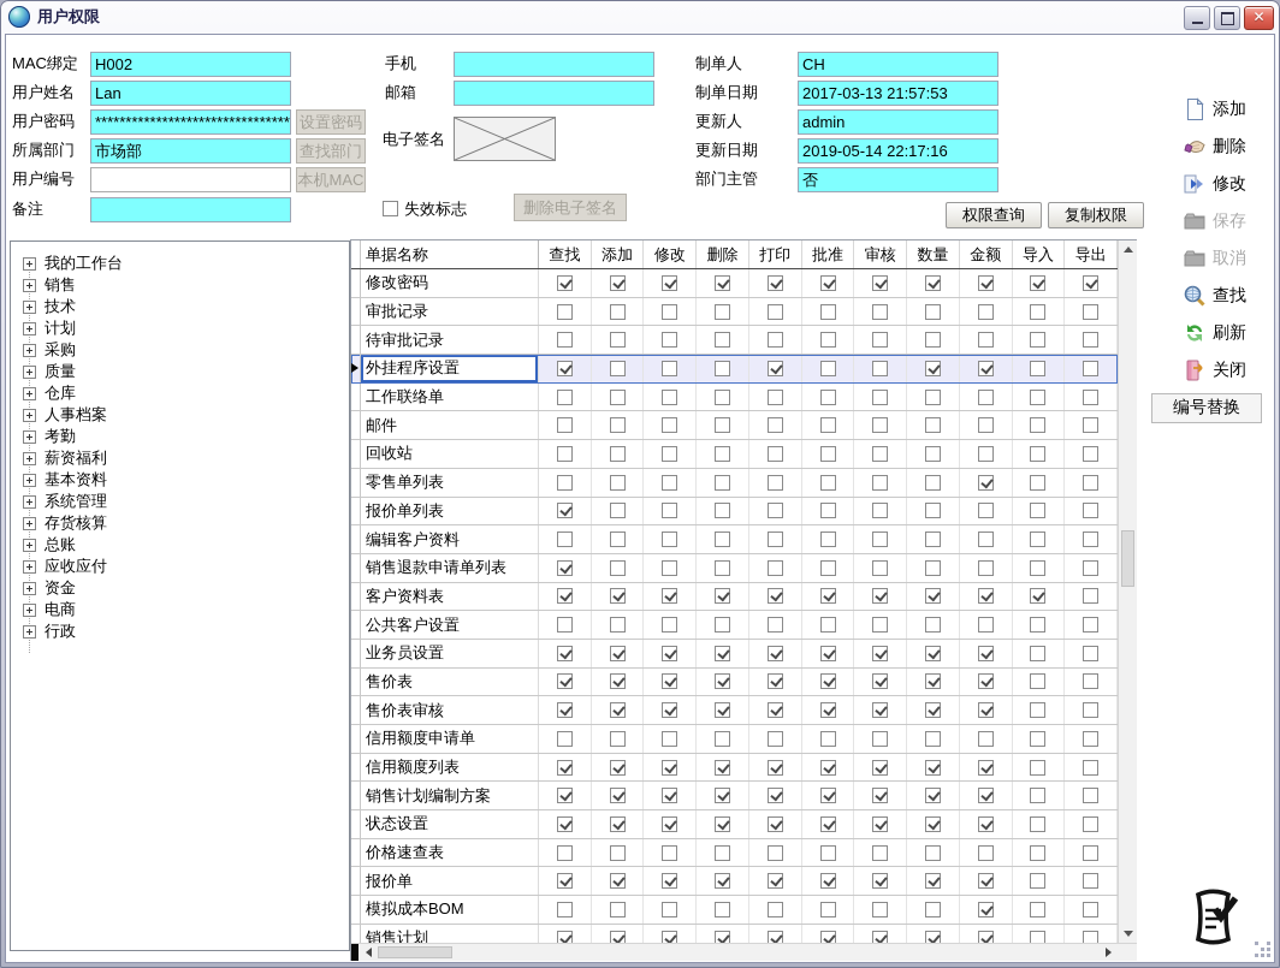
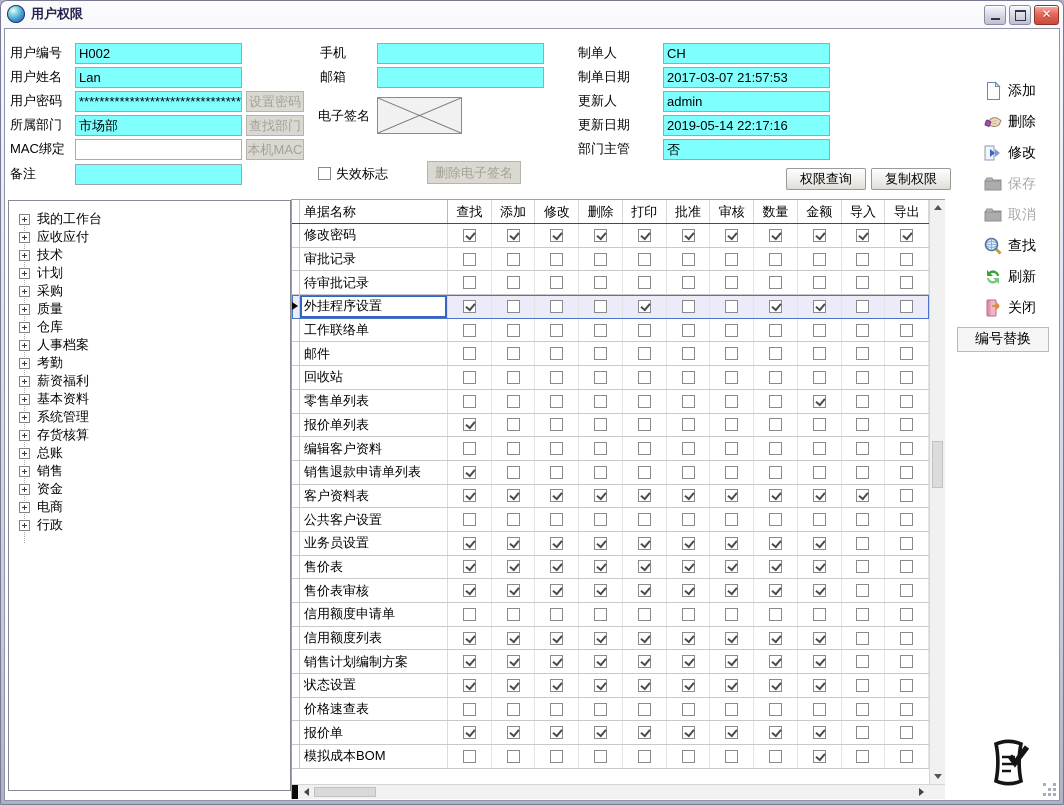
  用户权限
  ✕
  手机
  邮箱
  电子签名
  失效标志
  删除电子签名
  权限查询
  复制权限
- MAC绑定
+ 用户编号
  H002
  用户姓名
  Lan
  用户密码
  ********************************
  设置密码
  所属部门
  市场部
  查找部门
- 用户编号
+ MAC绑定
  本机MAC
  备注
  制单人
  CH
  制单日期
- 2017-03-13 21:57:53
+ 2017-03-07 21:57:53
  更新人
  admin
  更新日期
  2019-05-14 22:17:16
  部门主管
  否
  我的工作台
- 销售
+ 应收应付
  技术
  计划
  采购
  质量
  仓库
  人事档案
  考勤
  薪资福利
  基本资料
  系统管理
  存货核算
  总账
- 应收应付
+ 销售
  资金
  电商
  行政
  单据名称
  查找
  添加
  修改
  删除
  打印
  批准
  审核
  数量
  金额
  导入
  导出
  修改密码
  审批记录
  待审批记录
  外挂程序设置
  工作联络单
  邮件
  回收站
  零售单列表
  报价单列表
  编辑客户资料
  销售退款申请单列表
  客户资料表
  公共客户设置
  业务员设置
  售价表
  售价表审核
  信用额度申请单
  信用额度列表
  销售计划编制方案
  状态设置
  价格速查表
  报价单
  模拟成本BOM
- 销售计划
  添加
  删除
  修改
  保存
  取消
  查找
  刷新
  关闭
  编号替换
